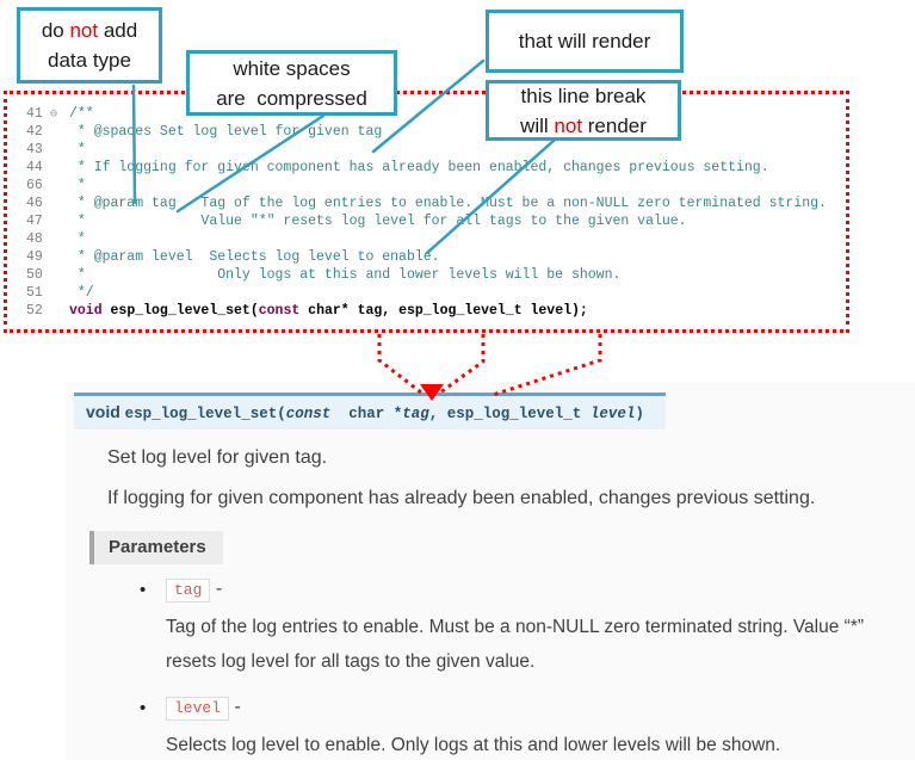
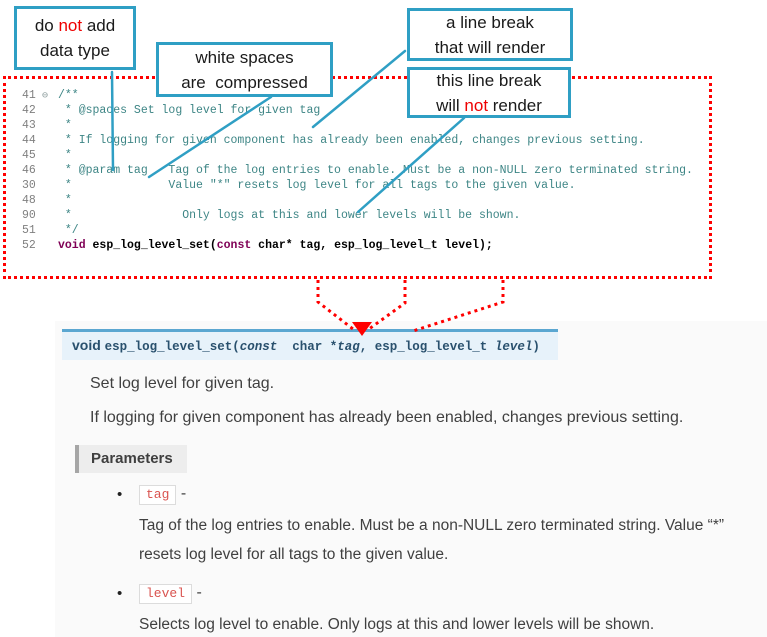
  41 ⊖ /**
  42 * @spaces Set log level for given tag
  43 *
  44 * If logging for givn component has already been enabled, changes previous setting.
- 66 *
+ 45 *
  46 * @param tag Tag of the log entries to enable.ust be a non-NULL zero terminated string.
- 47 * Value "*" resets log level for all tags to the given value.
+ 30 * Value "*" resets log level for all tags to the given value.
  48 *
- 49 * @param level Selects log level to enable.
- 50 * Only logs at this and lower levels will be shown.
+ 90 * Only logs at this and lower levels will be shown.
  51 */
  52 void esp_log_level_set(const char* tag, esp_log_level_t level);
  do not add
  data type
  white spaces
  are compressed
+ a line break
  that will render
  this line break
  will not render
  void esp_log_level_set(const char *tag, esp_log_level_t level)
  Set log level for given tag.
  If logging for given component has already been enabled, changes previous setting.
  Parameters
  •
  tag -
  Tag of the log entries to enable. Must be a non-NULL zero terminated string. Value “*” resets log level for all tags to the given value.
  •
  level -
  Selects log level to enable. Only logs at this and lower levels will be shown.
